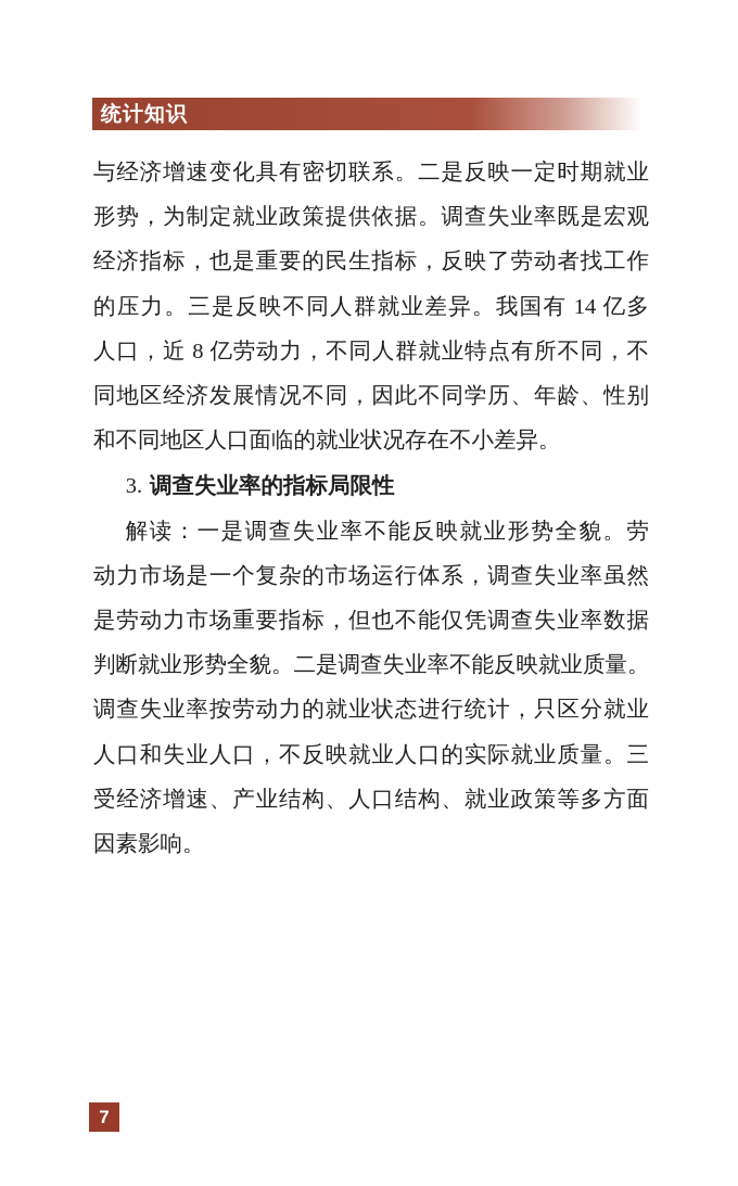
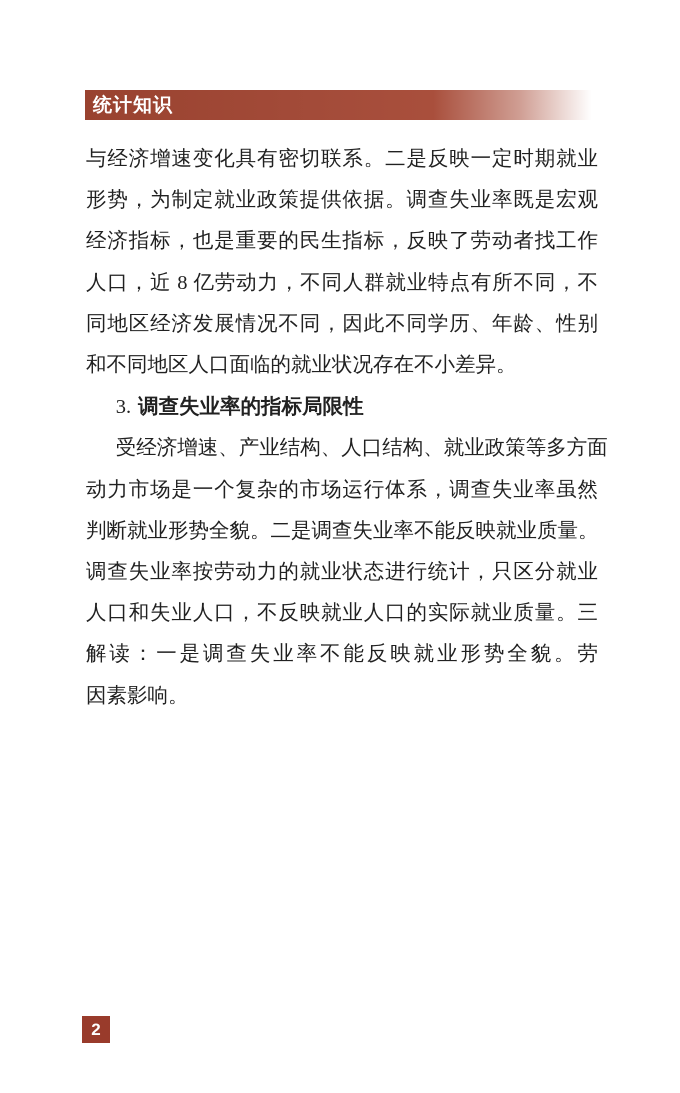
  统计知识
  与经济增速变化具有密切联系。二是反映一定时期就业
  形势，为制定就业政策提供依据。调查失业率既是宏观
  经济指标，也是重要的民生指标，反映了劳动者找工作
- 的压力。三是反映不同人群就业差异。我国有 14 亿多
  人口，近 8 亿劳动力，不同人群就业特点有所不同，不
  同地区经济发展情况不同，因此不同学历、年龄、性别
  和不同地区人口面临的就业状况存在不小差异。
  3. 调查失业率的指标局限性
- 解读：一是调查失业率不能反映就业形势全貌。劳
+ 受经济增速、产业结构、人口结构、就业政策等多方面
  动力市场是一个复杂的市场运行体系，调查失业率虽然
- 是劳动力市场重要指标，但也不能仅凭调查失业率数据
  判断就业形势全貌。二是调查失业率不能反映就业质量。
  调查失业率按劳动力的就业状态进行统计，只区分就业
  人口和失业人口，不反映就业人口的实际就业质量。三
- 受经济增速、产业结构、人口结构、就业政策等多方面
+ 解读：一是调查失业率不能反映就业形势全貌。劳
  因素影响。
- 7
+ 2
